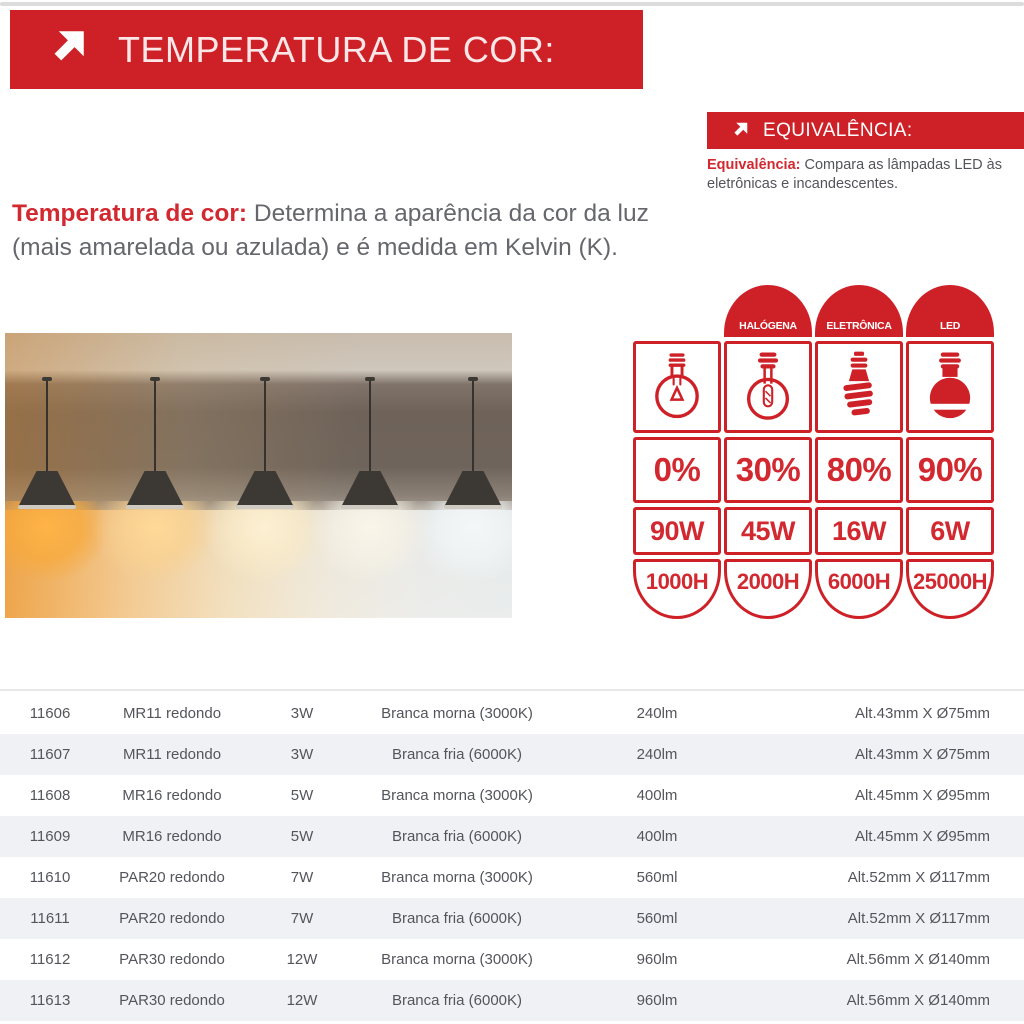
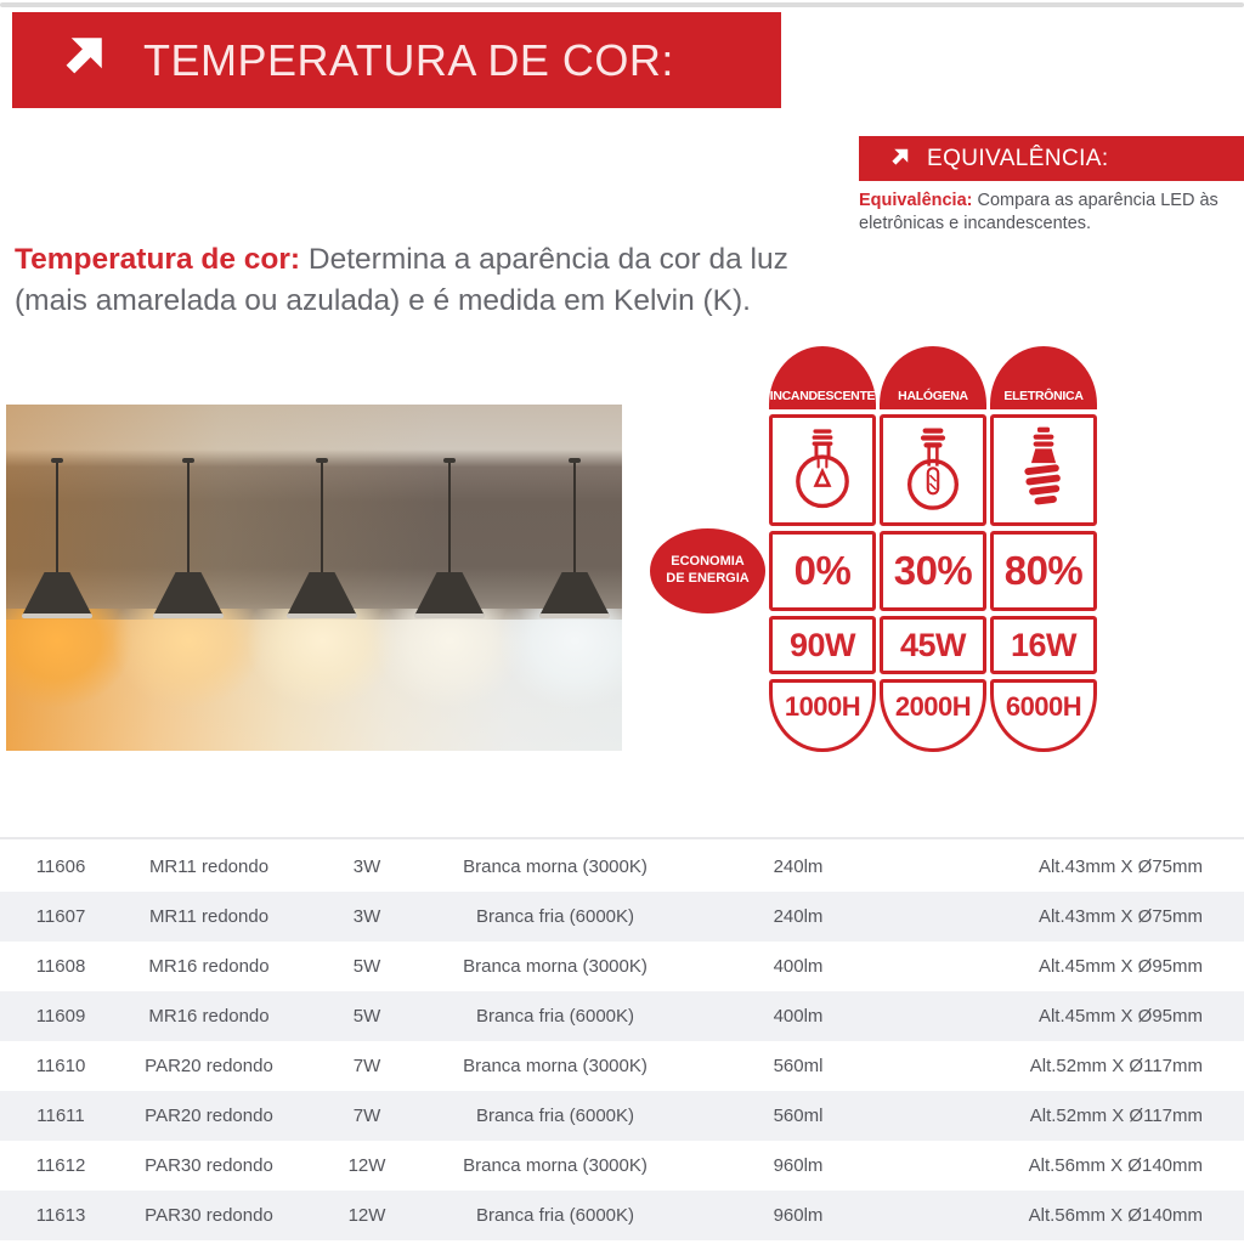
  TEMPERATURA DE COR:
  EQUIVALÊNCIA:
- Equivalência: Compara as lâmpadas LED às eletrônicas e incandescentes.
+ Equivalência: Compara as aparência LED às eletrônicas e incandescentes.
  Temperatura de cor: Determina a aparência da cor da luz (mais amarelada ou azulada) e é medida em Kelvin (K).
+ ECONOMIA
+ DE ENERGIA
+ INCANDESCENTE
  0%
  90W
  1000H
  HALÓGENA
  30%
  45W
  2000H
  ELETRÔNICA
  80%
  16W
  6000H
- LED
- 90%
- 6W
- 25000H
  11606
  MR11 redondo
  3W
  Branca morna (3000K)
  240lm
  Alt.43mm X Ø75mm
  11607
  MR11 redondo
  3W
  Branca fria (6000K)
  240lm
  Alt.43mm X Ø75mm
  11608
  MR16 redondo
  5W
  Branca morna (3000K)
  400lm
  Alt.45mm X Ø95mm
  11609
  MR16 redondo
  5W
  Branca fria (6000K)
  400lm
  Alt.45mm X Ø95mm
  11610
  PAR20 redondo
  7W
  Branca morna (3000K)
  560ml
  Alt.52mm X Ø117mm
  11611
  PAR20 redondo
  7W
  Branca fria (6000K)
  560ml
  Alt.52mm X Ø117mm
  11612
  PAR30 redondo
  12W
  Branca morna (3000K)
  960lm
  Alt.56mm X Ø140mm
  11613
  PAR30 redondo
  12W
  Branca fria (6000K)
  960lm
  Alt.56mm X Ø140mm
